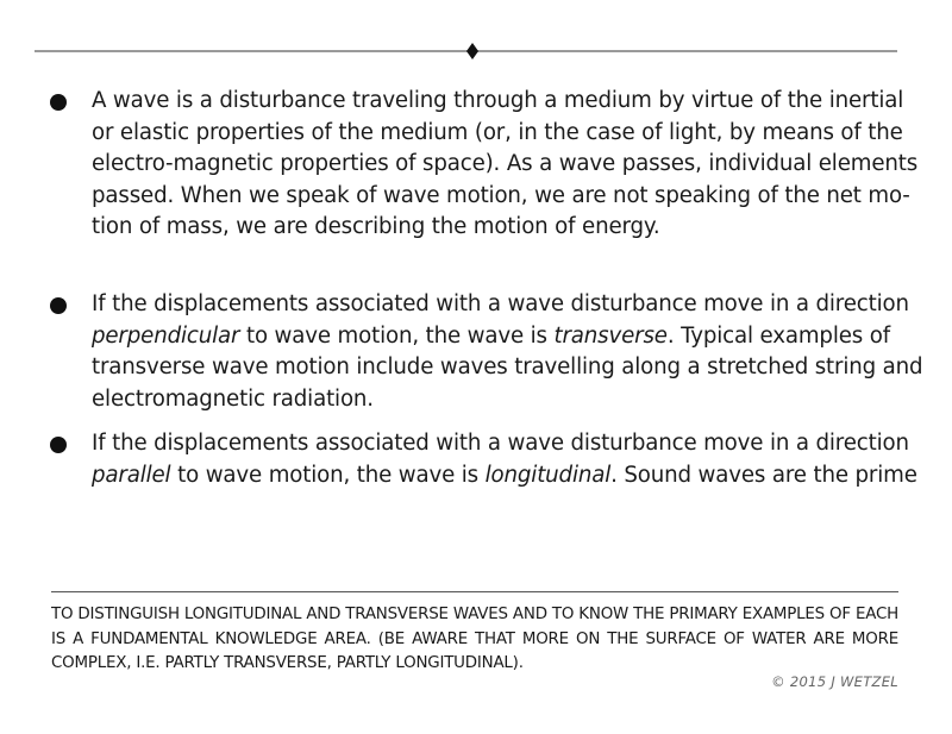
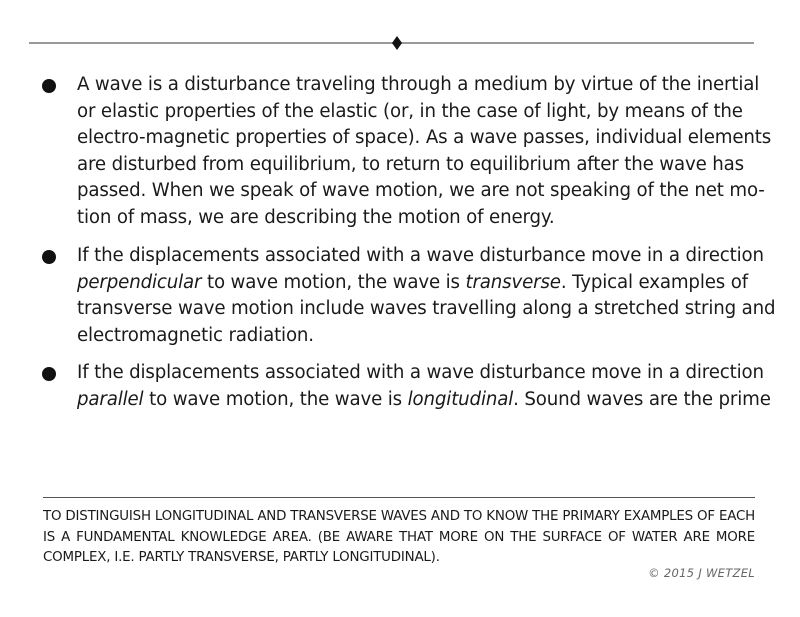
  A wave is a disturbance traveling through a medium by virtue of the inertial
- or elastic properties of the medium (or, in the case of light, by means of the
+ or elastic properties of the elastic (or, in the case of light, by means of the
  electro-magnetic properties of space). As a wave passes, individual elements
+ are disturbed from equilibrium, to return to equilibrium after the wave has
  passed. When we speak of wave motion, we are not speaking of the net mo-
  tion of mass, we are describing the motion of energy.
  If the displacements associated with a wave disturbance move in a direction
  perpendicular to wave motion, the wave is transverse. Typical examples of
  transverse wave motion include waves travelling along a stretched string and
  electromagnetic radiation.
  If the displacements associated with a wave disturbance move in a direction
  parallel to wave motion, the wave is longitudinal. Sound waves are the prime
  TO DISTINGUISH LONGITUDINAL AND TRANSVERSE WAVES AND TO KNOW THE PRIMARY EXAMPLES OF EACH
  IS A FUNDAMENTAL KNOWLEDGE AREA. (BE AWARE THAT MORE ON THE SURFACE OF WATER ARE MORE
  COMPLEX, I.E. PARTLY TRANSVERSE, PARTLY LONGITUDINAL).
  © 2015 J WETZEL
